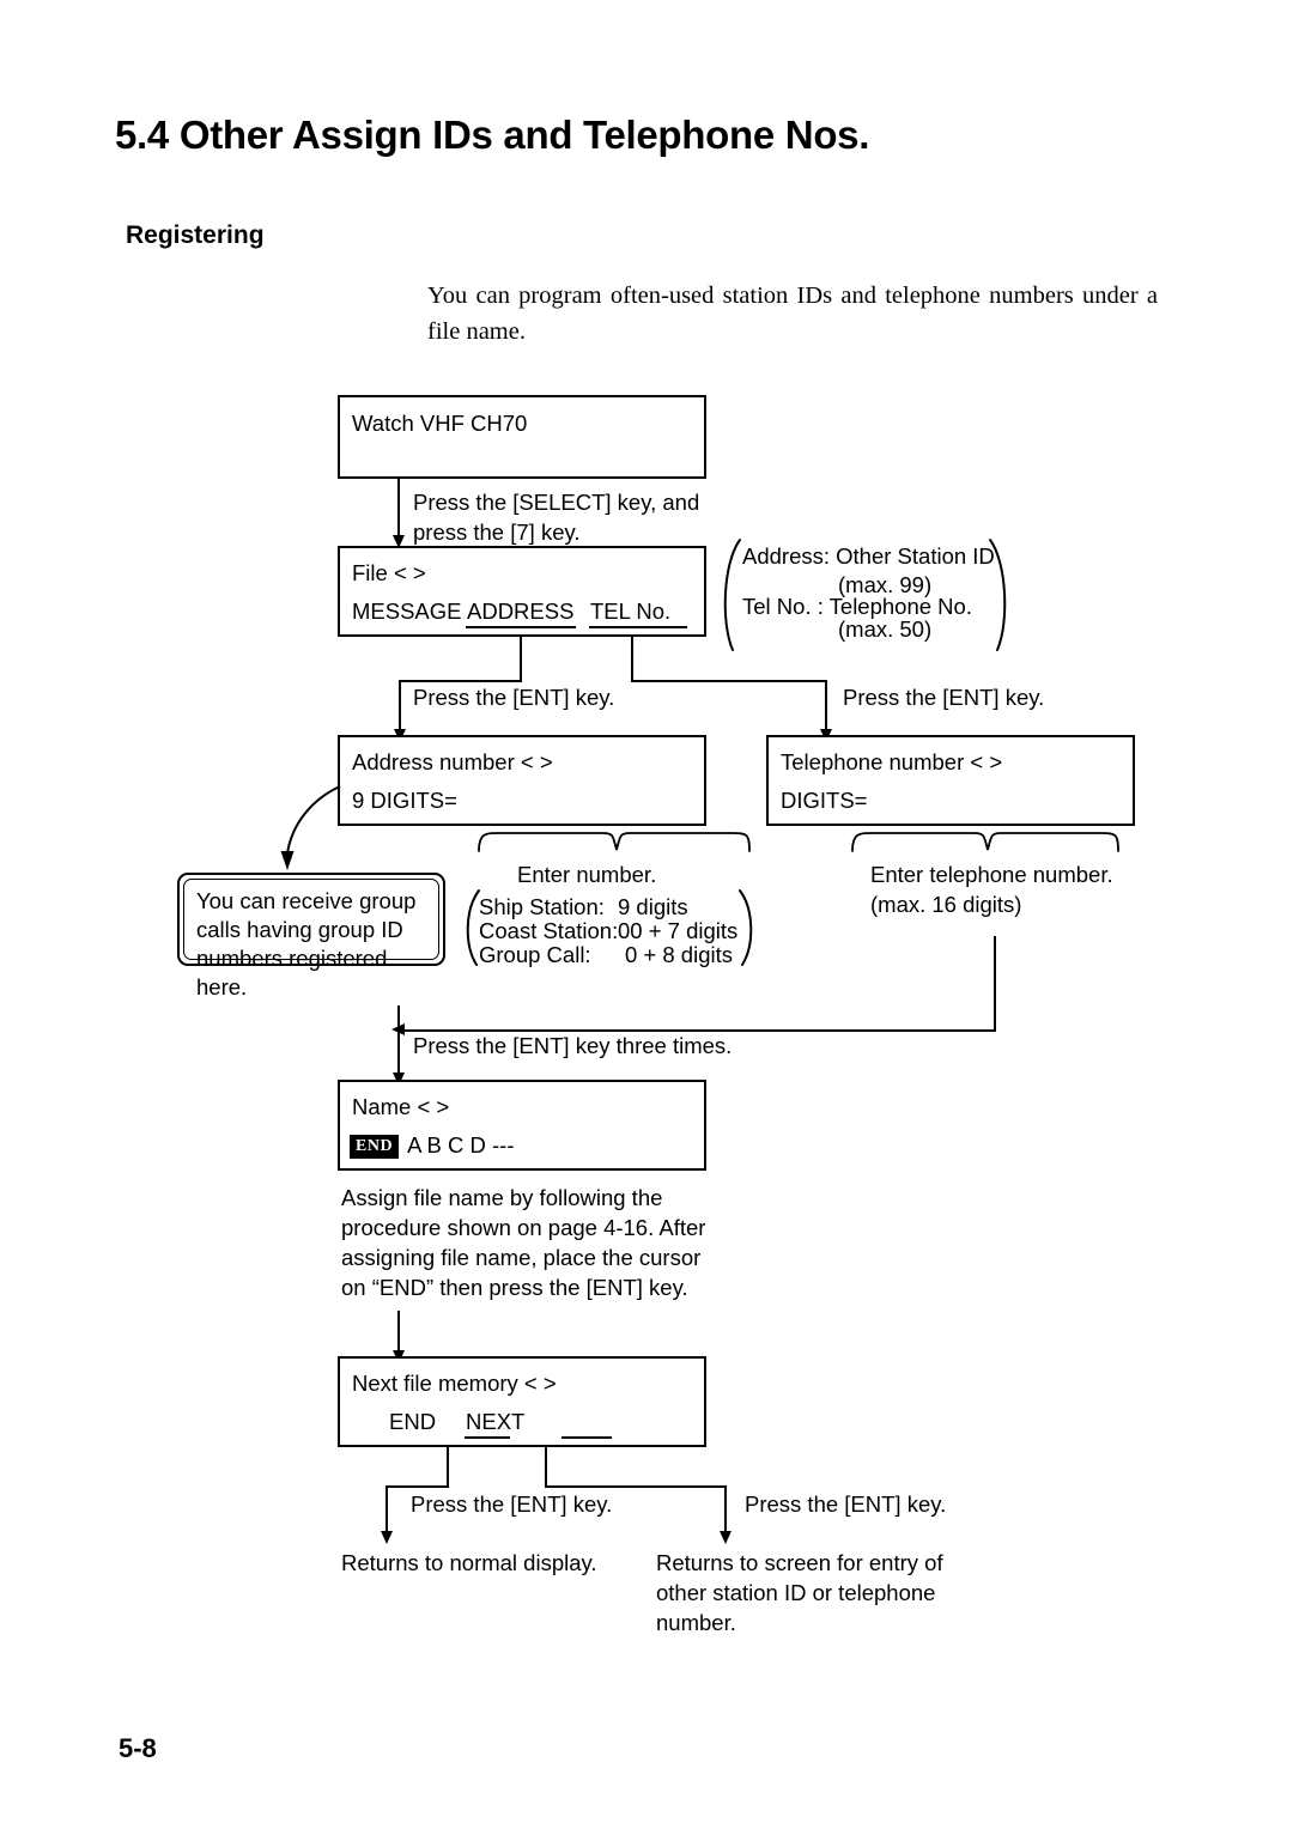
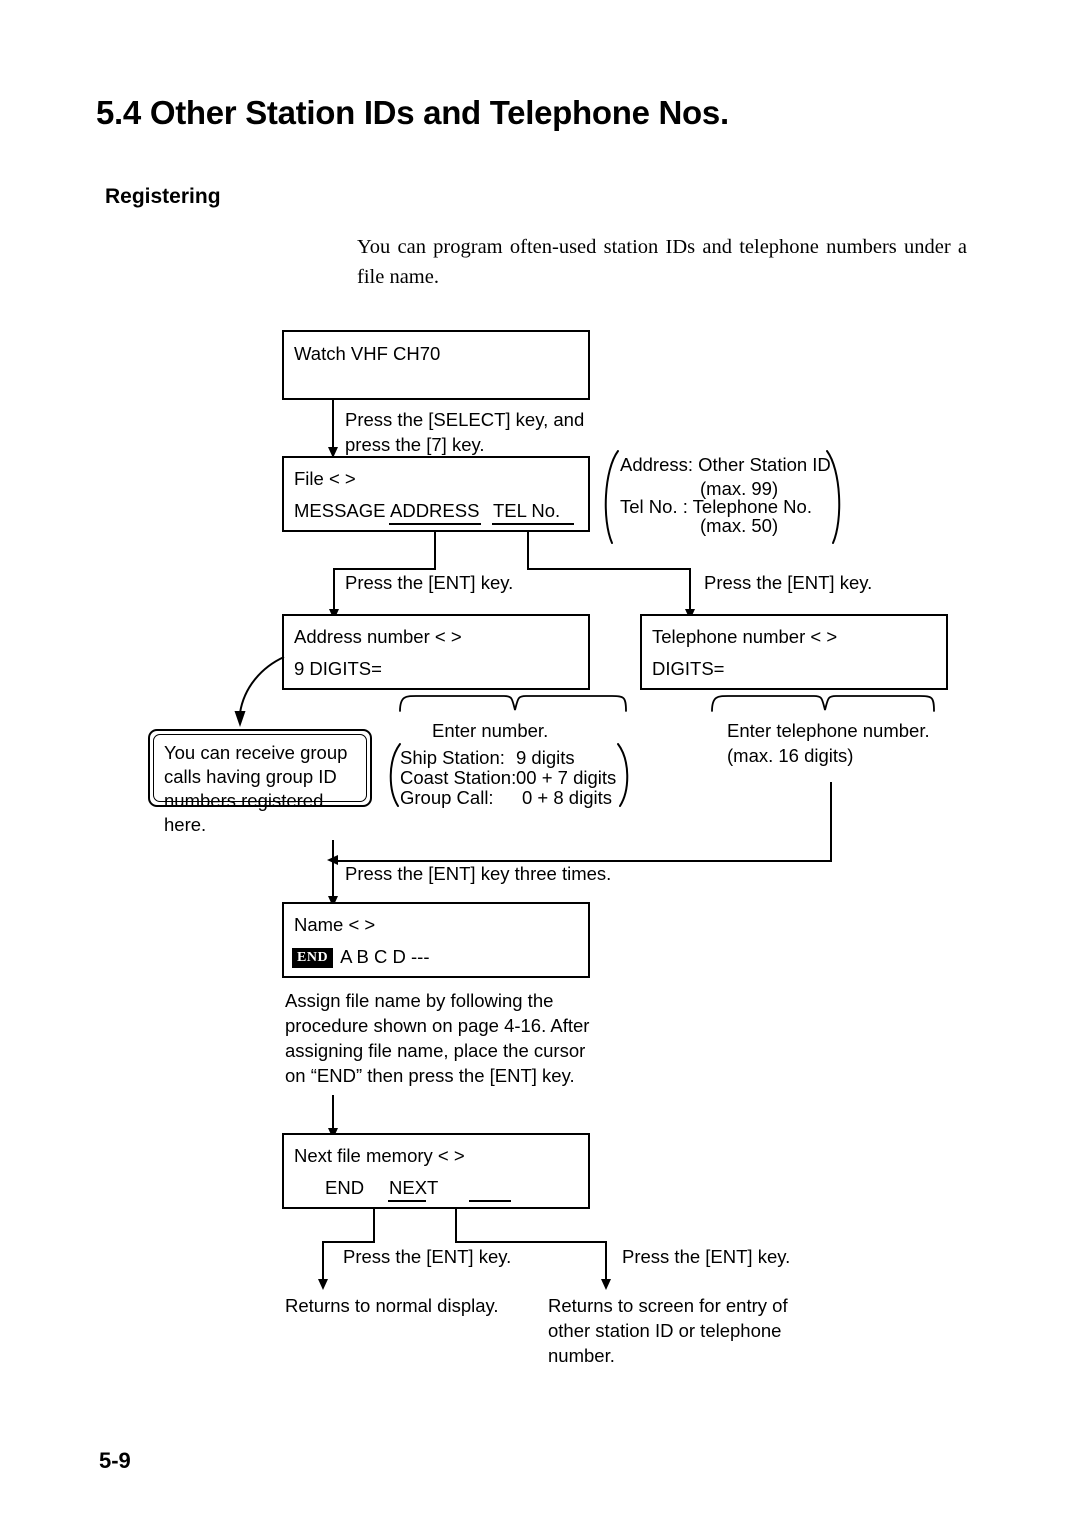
- 5.4 Other Assign IDs and Telephone Nos.
+ 5.4 Other Station IDs and Telephone Nos.
  Registering
  You can program often-used station IDs and telephone numbers under a file name.
  Watch VHF CH70
  Press the [SELECT] key, and
  press the [7] key.
  File < >
  MESSAGE
  ADDRESS
  TEL No.
  Address: Other Station ID
  (max. 99)
  Tel No. : Telephone No.
  (max. 50)
  Press the [ENT] key.
  Press the [ENT] key.
  Address number < >
  9 DIGITS=
  Telephone number < >
  DIGITS=
  You can receive group
  calls having group ID
  numbers registered here.
  Enter number.
  Ship Station:
  9 digits
  Coast Station:
  00 + 7 digits
  Group Call:
  0 + 8 digits
  Enter telephone number.
  (max. 16 digits)
  Press the [ENT] key three times.
  Name < >
  END A B C D ---
  Assign file name by following the
  procedure shown on page 4-16. After
  assigning file name, place the cursor
  on “END” then press the [ENT] key.
  Next file memory < >
  END
  NEXT
  Press the [ENT] key.
  Press the [ENT] key.
  Returns to normal display.
  Returns to screen for entry of
  other station ID or telephone
  number.
- 5-8
+ 5-9
